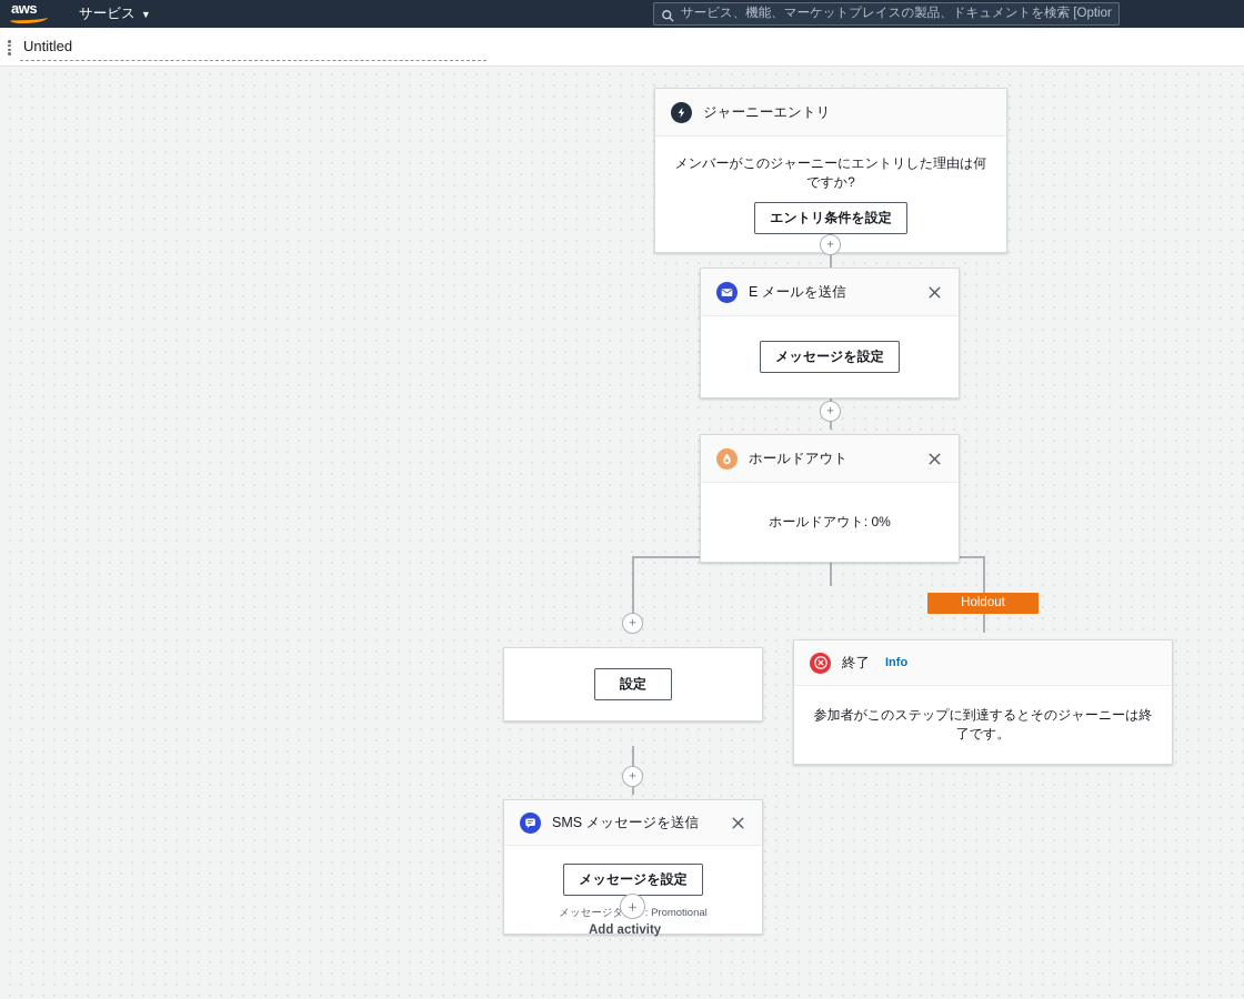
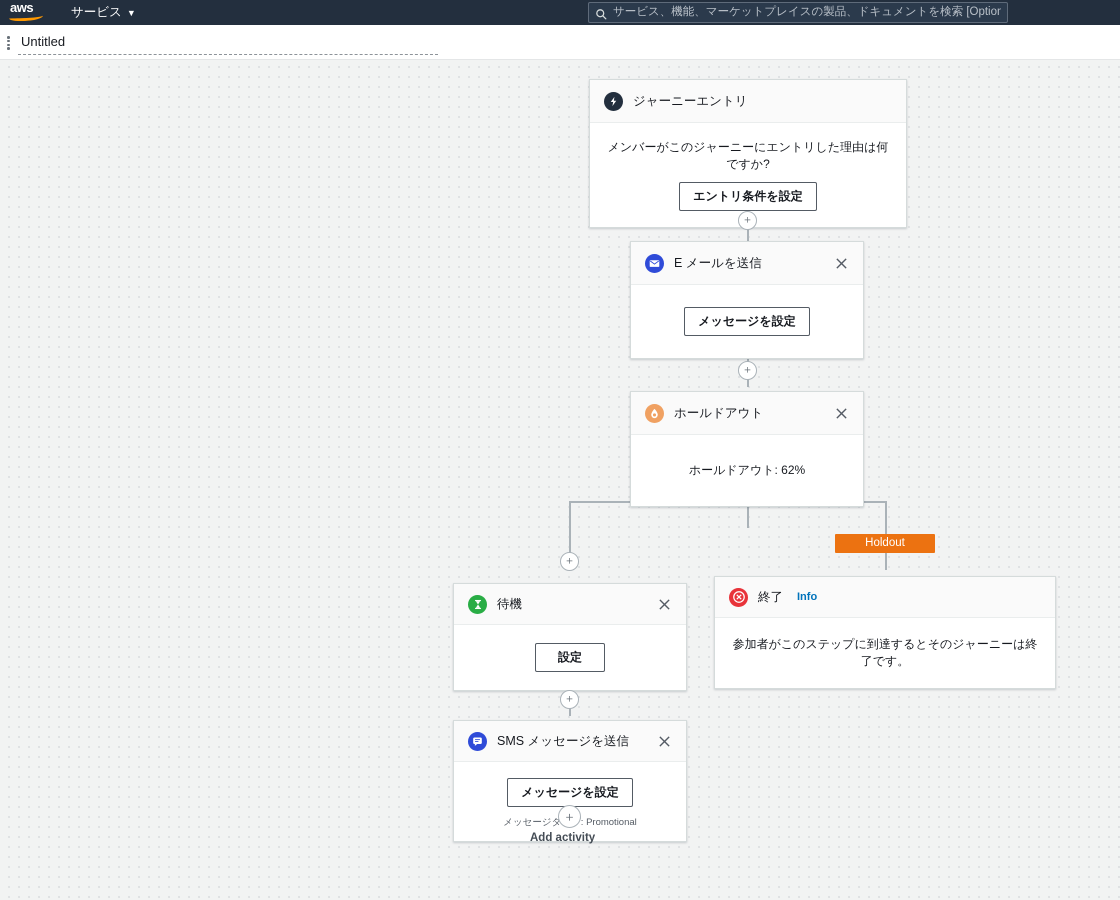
  aws
  サービス
  ▼
  サービス、機能、マーケットプレイスの製品、ドキュメントを検索 [Option
  Untitled
  ＋
  ＋
  Holdout
  ＋
  ＋
  ＋
  Add activity
  ジャーニーエントリ
  メンバーがこのジャーニーにエントリした理由は何ですか?
  エントリ条件を設定
  E メールを送信
  メッセージを設定
  ホールドアウト
- ホールドアウト: 0%
+ ホールドアウト: 62%
  終了
  Info
  参加者がこのステップに到達するとそのジャーニーは終了です。
+ 待機
  設定
  SMS メッセージを送信
  メッセージを設定
  メッセージタ: Promotional
